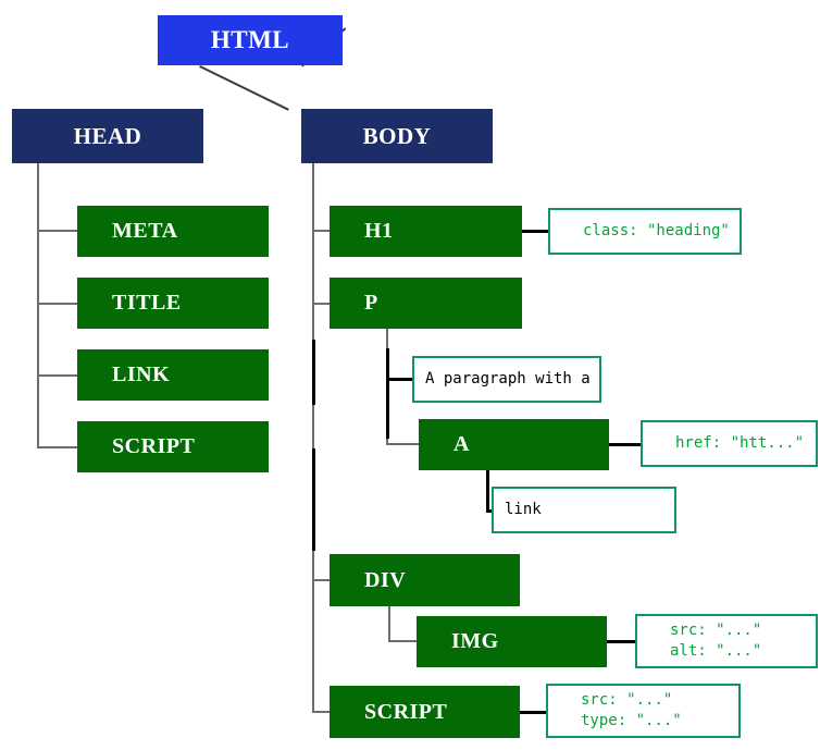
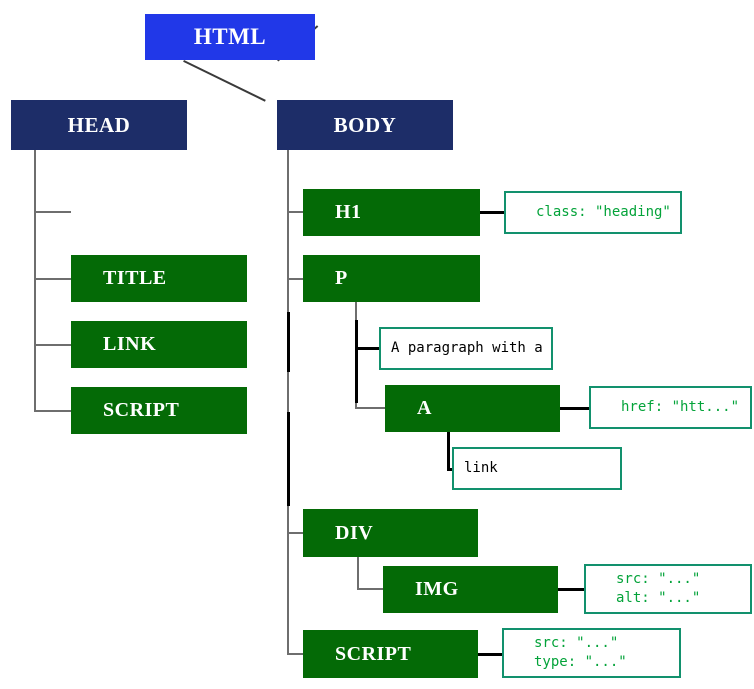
  HTML
  HEAD
  BODY
- META
  TITLE
  LINK
  SCRIPT
  H1
  P
  A
  DIV
  IMG
  SCRIPT
  class: "heading"
  A paragraph with a
  href: "htt..."
  link
  src: "..."
  alt: "..."
  src: "..."
  type: "..."
